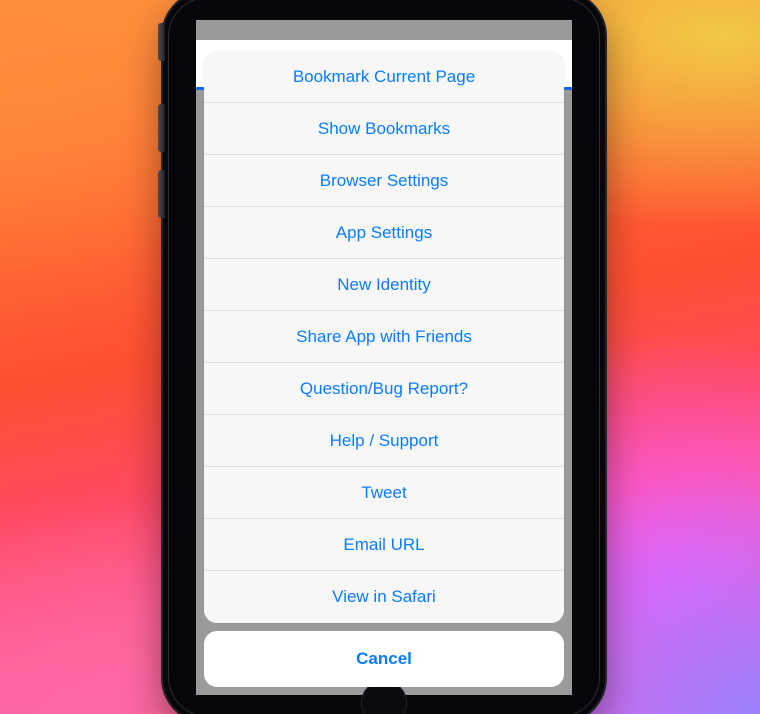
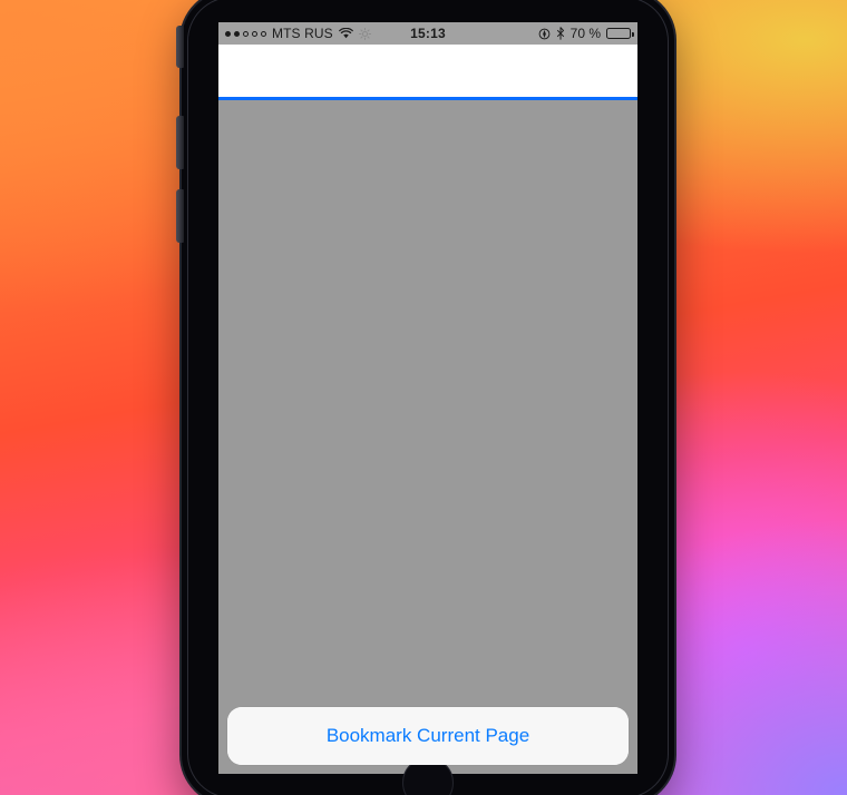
+ MTS RUS
+ 15:13
+ 70 %
  Bookmark Current Page
- Show Bookmarks
- Browser Settings
- App Settings
- New Identity
- Share App with Friends
- Question/Bug Report?
- Help / Support
- Tweet
- Email URL
- View in Safari
- Cancel
